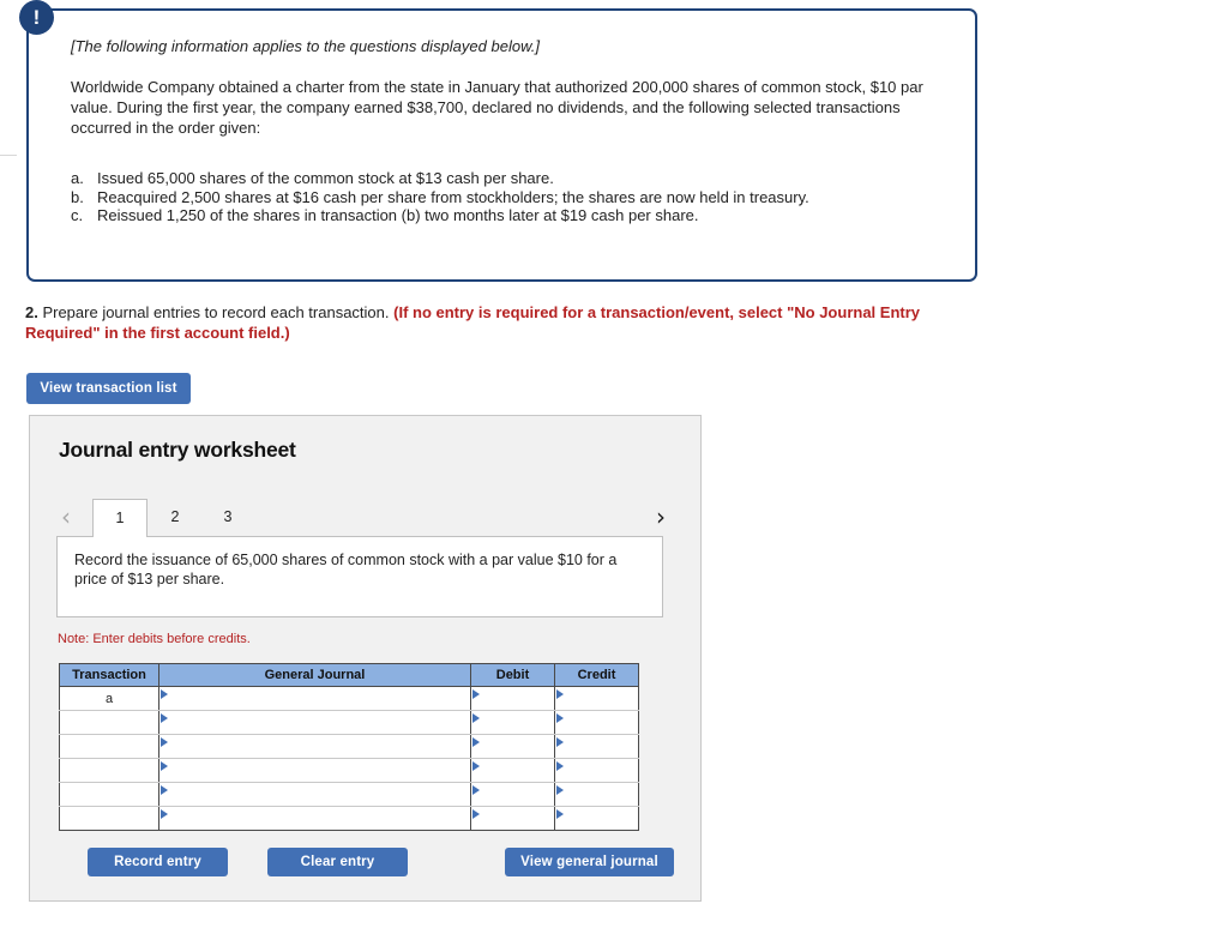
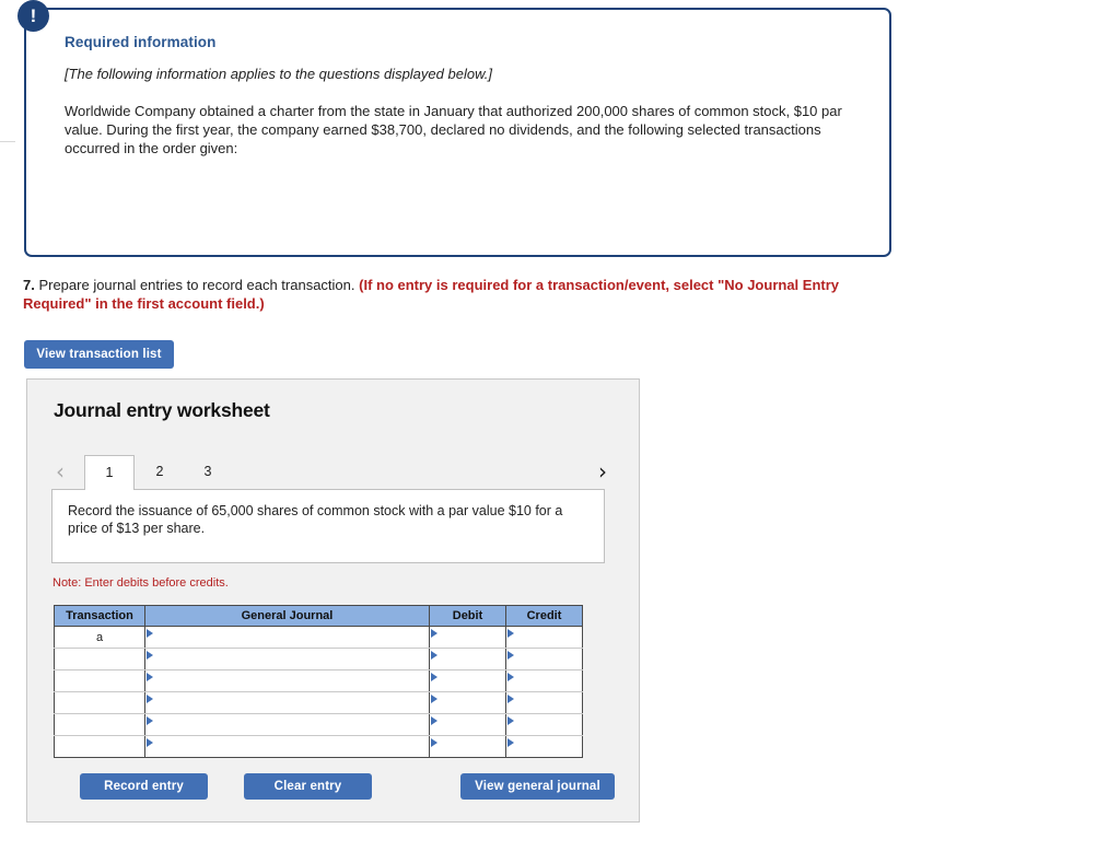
  !
+ Required information
  [The following information applies to the questions displayed below.]
  Worldwide Company obtained a charter from the state in January that authorized 200,000 shares of common stock, $10 par value. During the first year, the company earned $38,700, declared no dividends, and the following selected transactions occurred in the order given:
- a.
- Issued 65,000 shares of the common stock at $13 cash per share.
- b.
- Reacquired 2,500 shares at $16 cash per share from stockholders; the shares are now held in treasury.
- c.
- Reissued 1,250 of the shares in transaction (b) two months later at $19 cash per share.
- 2. Prepare journal entries to record each transaction. (If no entry is required for a transaction/event, select "No Journal Entry Required" in the first account field.)
+ 7. Prepare journal entries to record each transaction. (If no entry is required for a transaction/event, select "No Journal Entry Required" in the first account field.)
  View transaction list
  Journal entry worksheet
  ‹
  1
  2
  3
  ›
  Record the issuance of 65,000 shares of common stock with a par value $10 for a price of $13 per share.
  Note: Enter debits before credits.
  Transaction	General Journal	Debit	Credit
  a
  Record entry
  Clear entry
  View general journal
